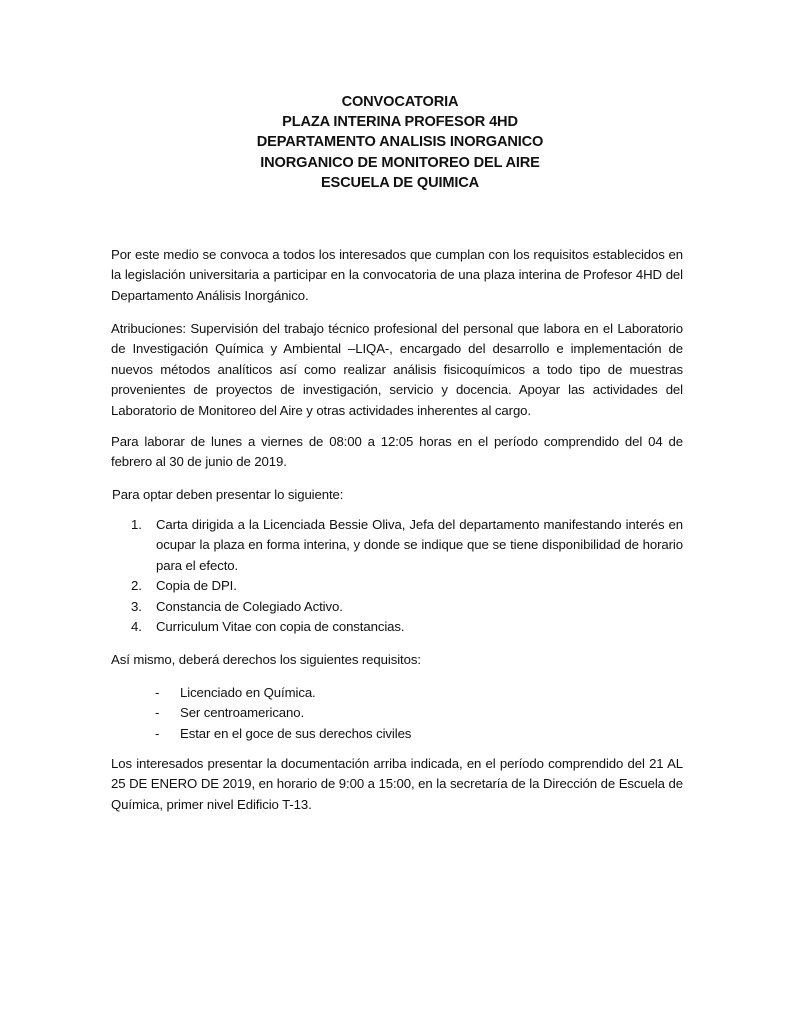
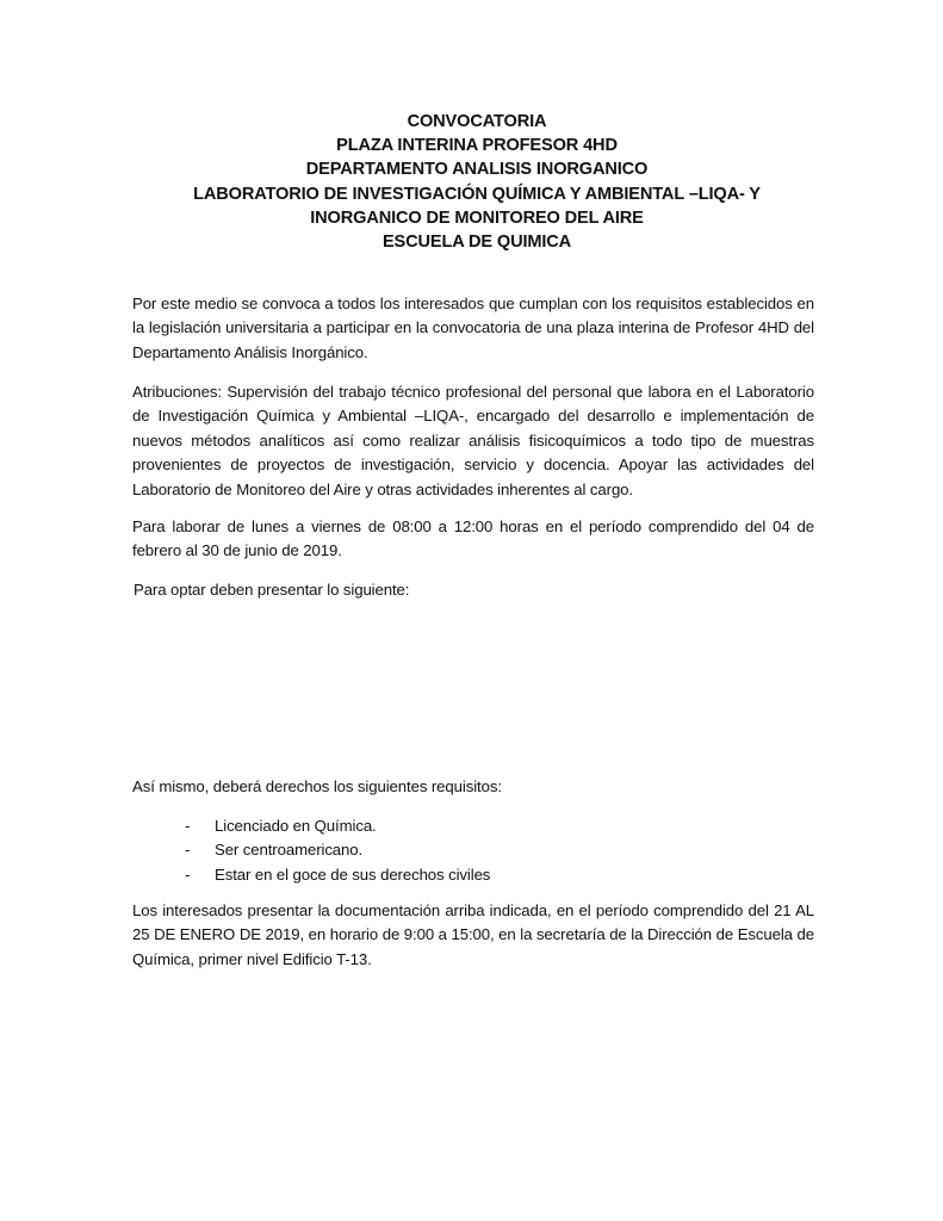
  CONVOCATORIA
  PLAZA INTERINA PROFESOR 4HD
  DEPARTAMENTO ANALISIS INORGANICO
+ LABORATORIO DE INVESTIGACIÓN QUÍMICA Y AMBIENTAL –LIQA- Y
  INORGANICO DE MONITOREO DEL AIRE
  ESCUELA DE QUIMICA
  Por este medio se convoca a todos los interesados que cumplan con los requisitos establecidos en la legislación universitaria a participar en la convocatoria de una plaza interina de Profesor 4HD del Departamento Análisis Inorgánico.
  Atribuciones: Supervisión del trabajo técnico profesional del personal que labora en el Laboratorio de Investigación Química y Ambiental –LIQA-, encargado del desarrollo e implementación de nuevos métodos analíticos así como realizar análisis fisicoquímicos a todo tipo de muestras provenientes de proyectos de investigación, servicio y docencia. Apoyar las actividades del Laboratorio de Monitoreo del Aire y otras actividades inherentes al cargo.
- Para laborar de lunes a viernes de 08:00 a 12:05 horas en el período comprendido del 04 de febrero al 30 de junio de 2019.
+ Para laborar de lunes a viernes de 08:00 a 12:00 horas en el período comprendido del 04 de febrero al 30 de junio de 2019.
  Para optar deben presentar lo siguiente:
- 1.
- Carta dirigida a la Licenciada Bessie Oliva, Jefa del departamento manifestando interés en ocupar la plaza en forma interina, y donde se indique que se tiene disponibilidad de horario para el efecto.
- 2.
- Copia de DPI.
- 3.
- Constancia de Colegiado Activo.
- 4.
- Curriculum Vitae con copia de constancias.
  Así mismo, deberá derechos los siguientes requisitos:
  -
  Licenciado en Química.
  -
  Ser centroamericano.
  -
  Estar en el goce de sus derechos civiles
  Los interesados presentar la documentación arriba indicada, en el período comprendido del 21 AL 25 DE ENERO DE 2019, en horario de 9:00 a 15:00, en la secretaría de la Dirección de Escuela de Química, primer nivel Edificio T-13.
